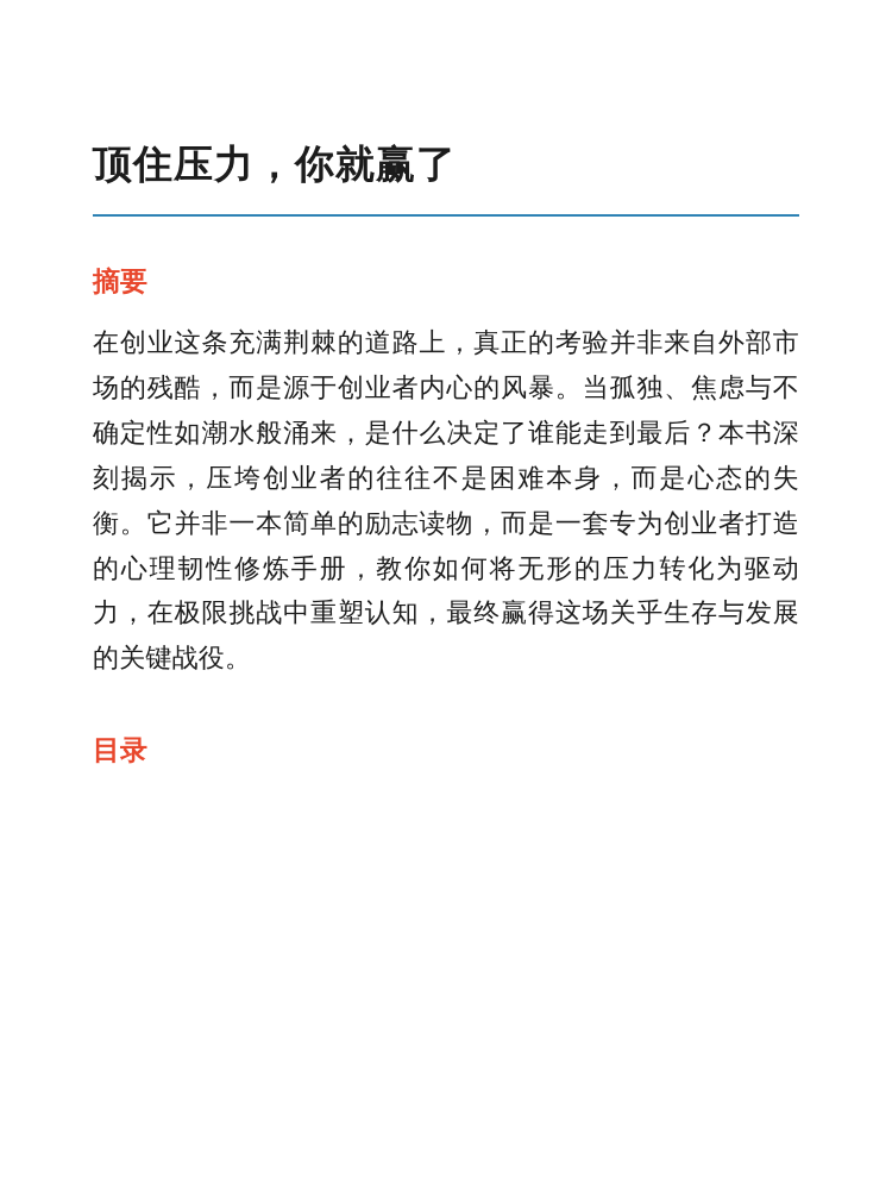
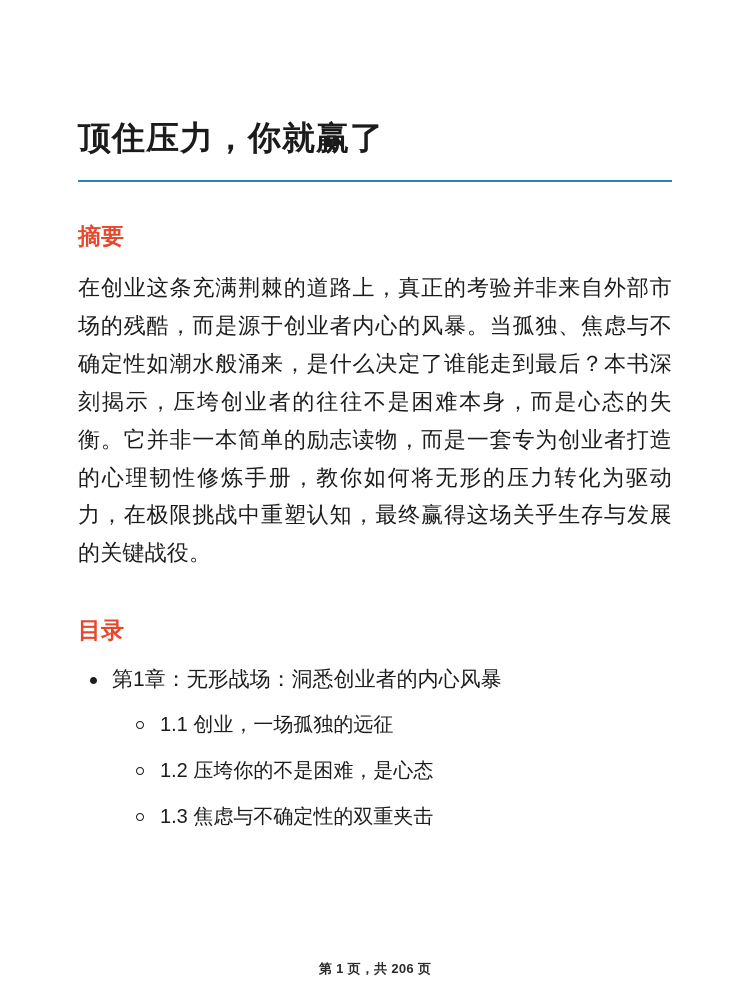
  顶住压力，你就赢了
  摘要
  在创业这条充满荆棘的道路上，真正的考验并非来自外部市场的残酷，而是源于创业者内心的风暴。当孤独、焦虑与不确定性如潮水般涌来，是什么决定了谁能走到最后？本书深刻揭示，压垮创业者的往往不是困难本身，而是心态的失衡。它并非一本简单的励志读物，而是一套专为创业者打造的心理韧性修炼手册，教你如何将无形的压力转化为驱动力，在极限挑战中重塑认知，最终赢得这场关乎生存与发展的关键战役。
  目录
+ 第1章：无形战场：洞悉创业者的内心风暴
+ 1.1 创业，一场孤独的远征
+ 1.2 压垮你的不是困难，是心态
+ 1.3 焦虑与不确定性的双重夹击
+ 第 1 页，共 206 页
